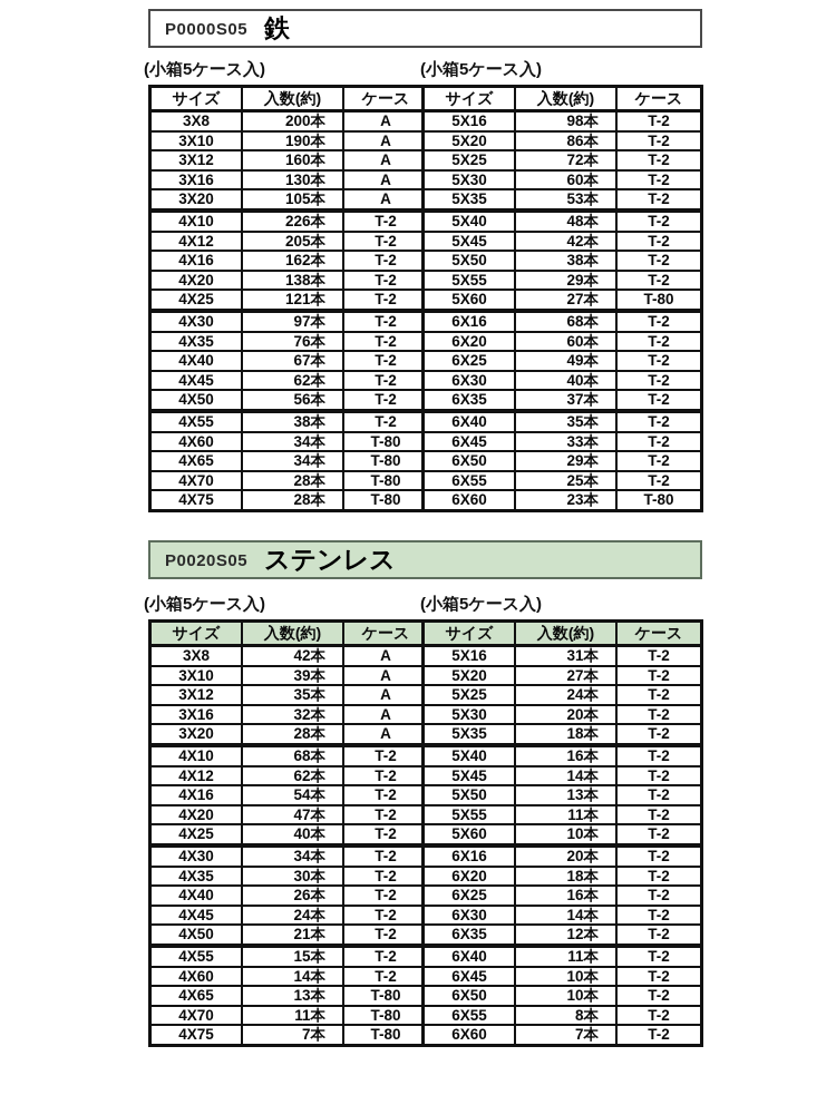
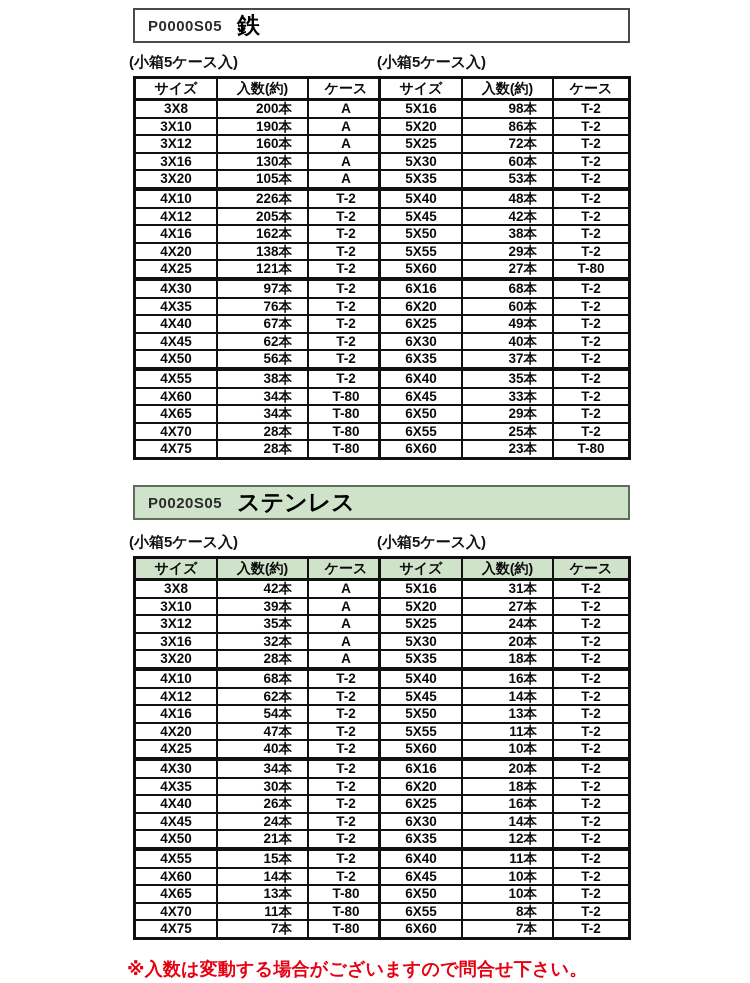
  P0000S05
  鉄
  (小箱5ケース入)
  (小箱5ケース入)
  サイズ	入数(約)	ケース
  3X8	200本	A
  3X10	190本	A
  3X12	160本	A
  3X16	130本	A
  3X20	105本	A
  4X10	226本	T-2
  4X12	205本	T-2
  4X16	162本	T-2
  4X20	138本	T-2
  4X25	121本	T-2
  4X30	97本	T-2
  4X35	76本	T-2
  4X40	67本	T-2
  4X45	62本	T-2
  4X50	56本	T-2
  4X55	38本	T-2
  4X60	34本	T-80
  4X65	34本	T-80
  4X70	28本	T-80
  4X75	28本	T-80
  サイズ	入数(約)	ケース
  5X16	98本	T-2
  5X20	86本	T-2
  5X25	72本	T-2
  5X30	60本	T-2
  5X35	53本	T-2
  5X40	48本	T-2
  5X45	42本	T-2
  5X50	38本	T-2
  5X55	29本	T-2
  5X60	27本	T-80
  6X16	68本	T-2
  6X20	60本	T-2
  6X25	49本	T-2
  6X30	40本	T-2
  6X35	37本	T-2
  6X40	35本	T-2
  6X45	33本	T-2
  6X50	29本	T-2
  6X55	25本	T-2
  6X60	23本	T-80
  P0020S05
  ステンレス
  (小箱5ケース入)
  (小箱5ケース入)
  サイズ	入数(約)	ケース
  3X8	42本	A
  3X10	39本	A
  3X12	35本	A
  3X16	32本	A
  3X20	28本	A
  4X10	68本	T-2
  4X12	62本	T-2
  4X16	54本	T-2
  4X20	47本	T-2
  4X25	40本	T-2
  4X30	34本	T-2
  4X35	30本	T-2
  4X40	26本	T-2
  4X45	24本	T-2
  4X50	21本	T-2
  4X55	15本	T-2
  4X60	14本	T-2
  4X65	13本	T-80
  4X70	11本	T-80
  4X75	7本	T-80
  サイズ	入数(約)	ケース
  5X16	31本	T-2
  5X20	27本	T-2
  5X25	24本	T-2
  5X30	20本	T-2
  5X35	18本	T-2
  5X40	16本	T-2
  5X45	14本	T-2
  5X50	13本	T-2
  5X55	11本	T-2
  5X60	10本	T-2
  6X16	20本	T-2
  6X20	18本	T-2
  6X25	16本	T-2
  6X30	14本	T-2
  6X35	12本	T-2
  6X40	11本	T-2
  6X45	10本	T-2
  6X50	10本	T-2
  6X55	8本	T-2
  6X60	7本	T-2
+ ※入数は変動する場合がございますので問合せ下さい。
